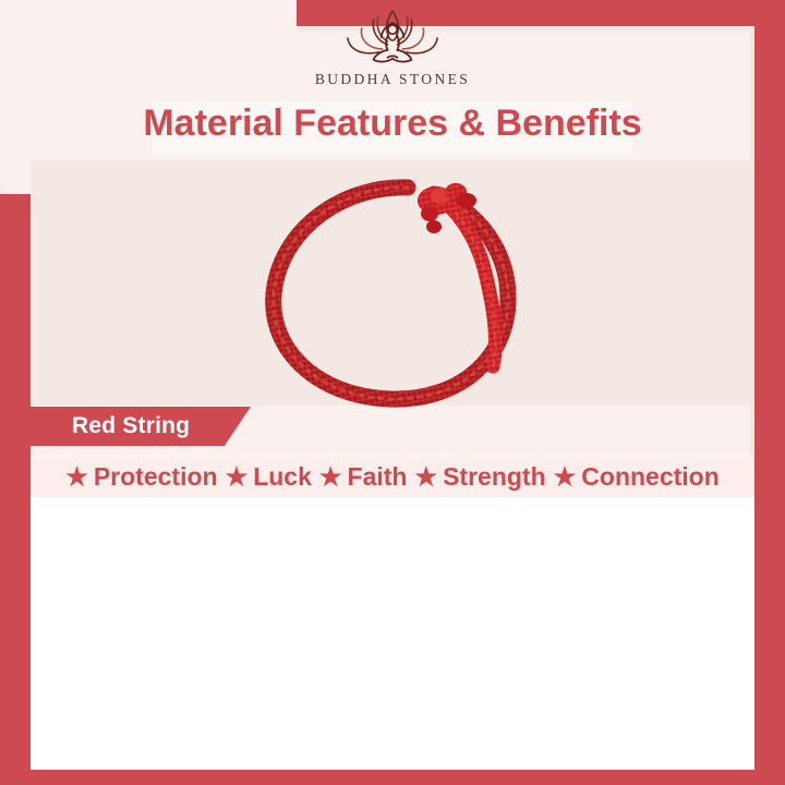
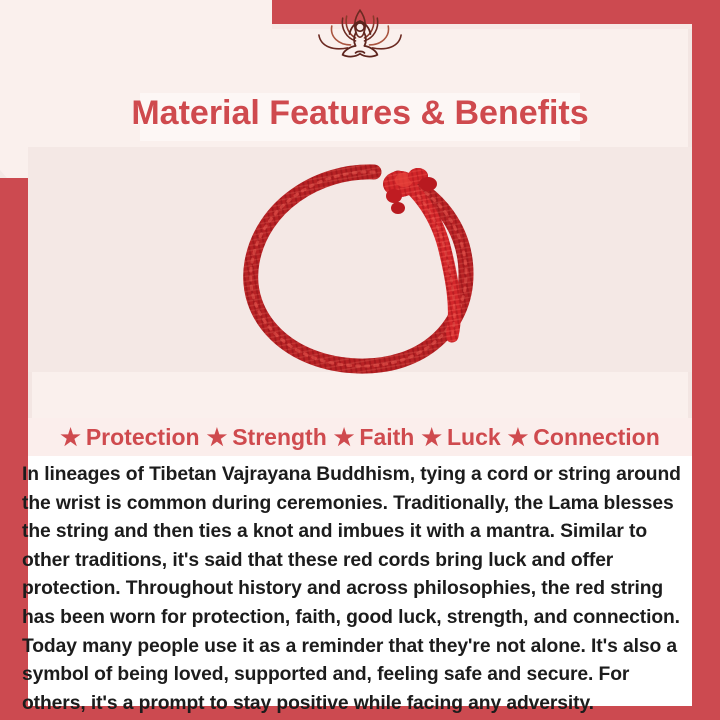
- BUDDHA STONES
  Material Features & Benefits
- Red String
  ★
  Protection
  ★
- Luck
+ Strength
  ★
  Faith
  ★
- Strength
+ Luck
  ★
  Connection
+ In lineages of Tibetan Vajrayana Buddhism, tying a cord or string around the wrist is common during ceremonies. Traditionally, the Lama blesses the string and then ties a knot and imbues it with a mantra. Similar to other traditions, it's said that these red cords bring luck and offer protection. Throughout history and across philosophies, the red string has been worn for protection, faith, good luck, strength, and connection. Today many people use it as a reminder that they're not alone. It's also a symbol of being loved, supported and, feeling safe and secure. For others, it's a prompt to stay positive while facing any adversity.
